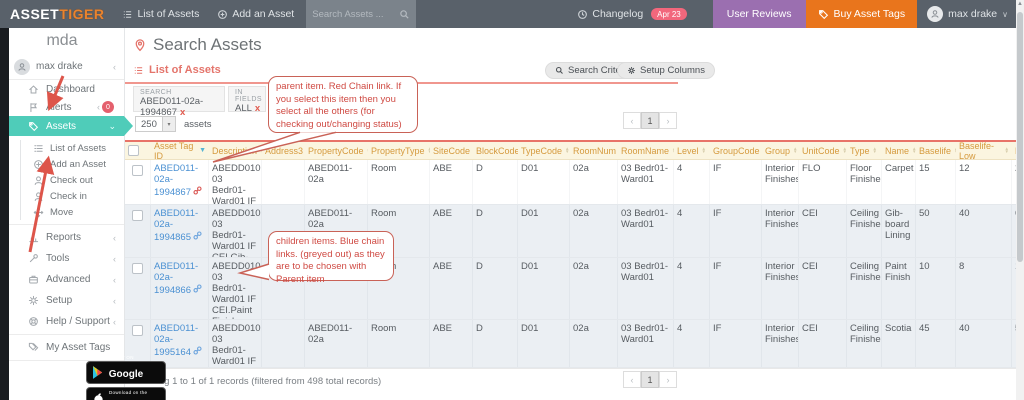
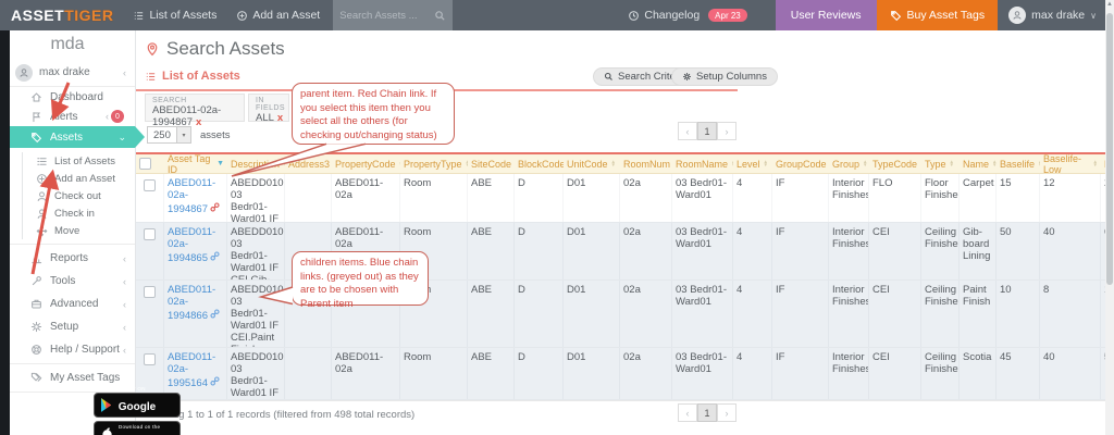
  ASSETTIGER
  List of Assets
  Add an Asset
  Search Assets ...
  Changelog
  Apr 23
  User Reviews
  Buy Asset Tags
  max drake
  ∨
  mda
  max drake
  ‹
  Dshboard
  Alerts
  ‹
  Assets
  ⌄
  List of Assets
  Add an Asset
  Check out
  Check in
  Move
  Reports
  ‹
  Tools
  ‹
  Advanced
  ‹
  Setup
  ‹
  Help / Support
  ‹
  My Asset Tags
  Search Assets
  List of Assets
  Search Crit
  Setup Columns
  ABED011-02a-1994867 x
  ALL x
  250
  assets
  ‹
  1
  ›
  Asset Tag ID
  Descript
  Address3
  PropertyCode
  PropertyType
  SiteCode
  BlockCode
- TypeCode
+ UnitCode
  RoomNum
  RoomName
  Level
  GroupCode
  Group
- UnitCode
+ TypeCode
  Type
  Name
  Baselife
  Baselife-Low
  ABED011-02a-1994867
  ABED011-02a
  Room
  ABE
  D
  D01
  02a
  03 Bedr01-Ward01
  4
  IF
  Interior Finishes
  FLO
  Floor Finishe
  Carpet
  15
  12
  ABED011-02a-1994865
  ABED011-02a
  Room
  ABE
  D
  D01
  02a
  03 Bedr01-Ward01
  4
  IF
  Interior Finishes
  CEI
  Ceiling Finishe
  Gib-board Lining
  50
  40
  ABED011-02a-1994866
  ABEDD010 03 Bedr01-Ward01 IF CEI.Paint
  ABE
  D
  D01
  02a
  03 Bedr01-Ward01
  4
  IF
  Interior Finishes
  CEI
  Ceiling Finishe
  Paint Finish
  10
  8
  ABED011-02a-1995164
  ABED011-02a
  Room
  ABE
  D
  D01
  02a
  03 Bedr01-Ward01
  4
  IF
  Interior Finishes
  CEI
  Ceiling Finishe
  Scotia
  45
  40
  g 1 to 1 of 1 records (filtered from 498 total records)
  ‹
  1
  ›
  parent item. Red Chain link. If you select this item then you select all the others (for checking out/changing status)
  children items. Blue chain links. (greyed out) as they are to be chosen with Parent item
